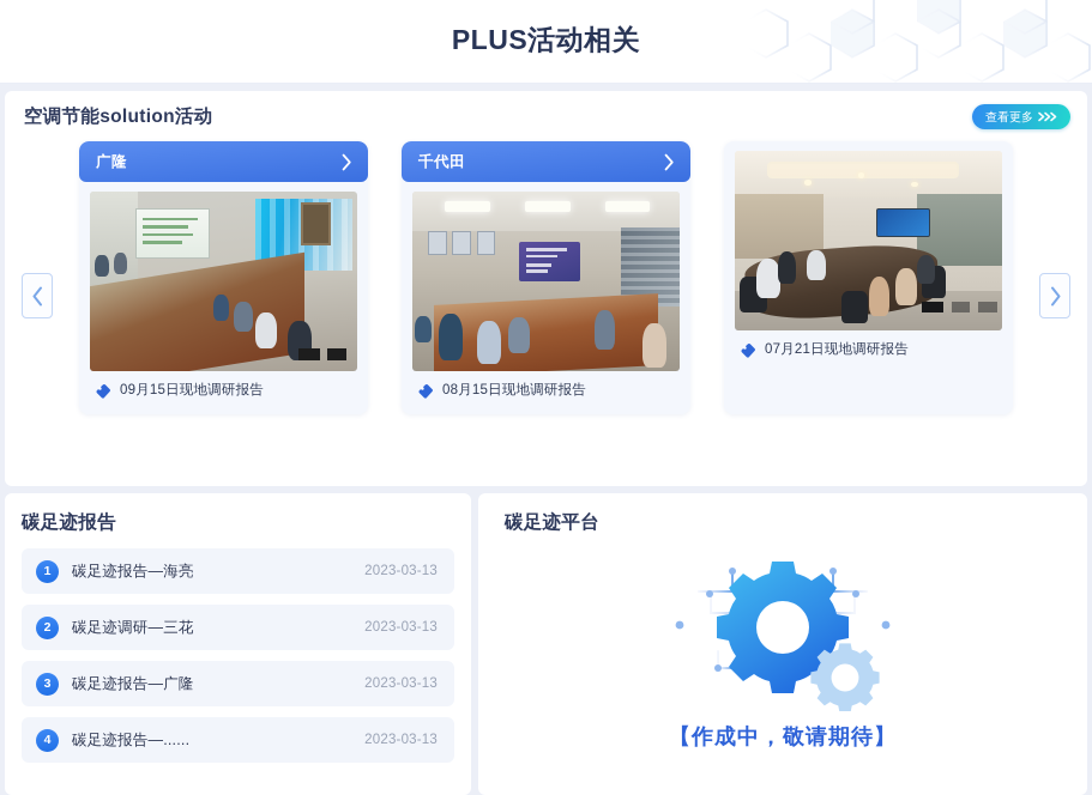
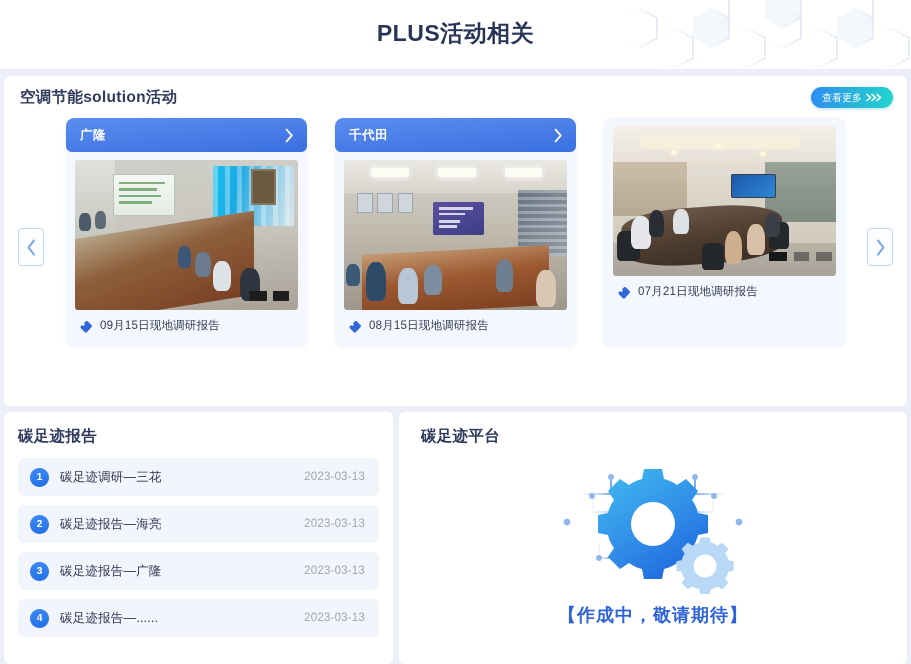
  PLUS活动相关
  空调节能solution活动
  查看更多
  广隆
  09月15日现地调研报告
  千代田
  08月15日现地调研报告
  07月21日现地调研报告
  碳足迹报告
  1
- 碳足迹报告—海亮
+ 碳足迹调研—三花
  2023-03-13
  2
- 碳足迹调研—三花
+ 碳足迹报告—海亮
  2023-03-13
  3
  碳足迹报告—广隆
  2023-03-13
  4
  碳足迹报告—......
  2023-03-13
  碳足迹平台
  【作成中，敬请期待】
